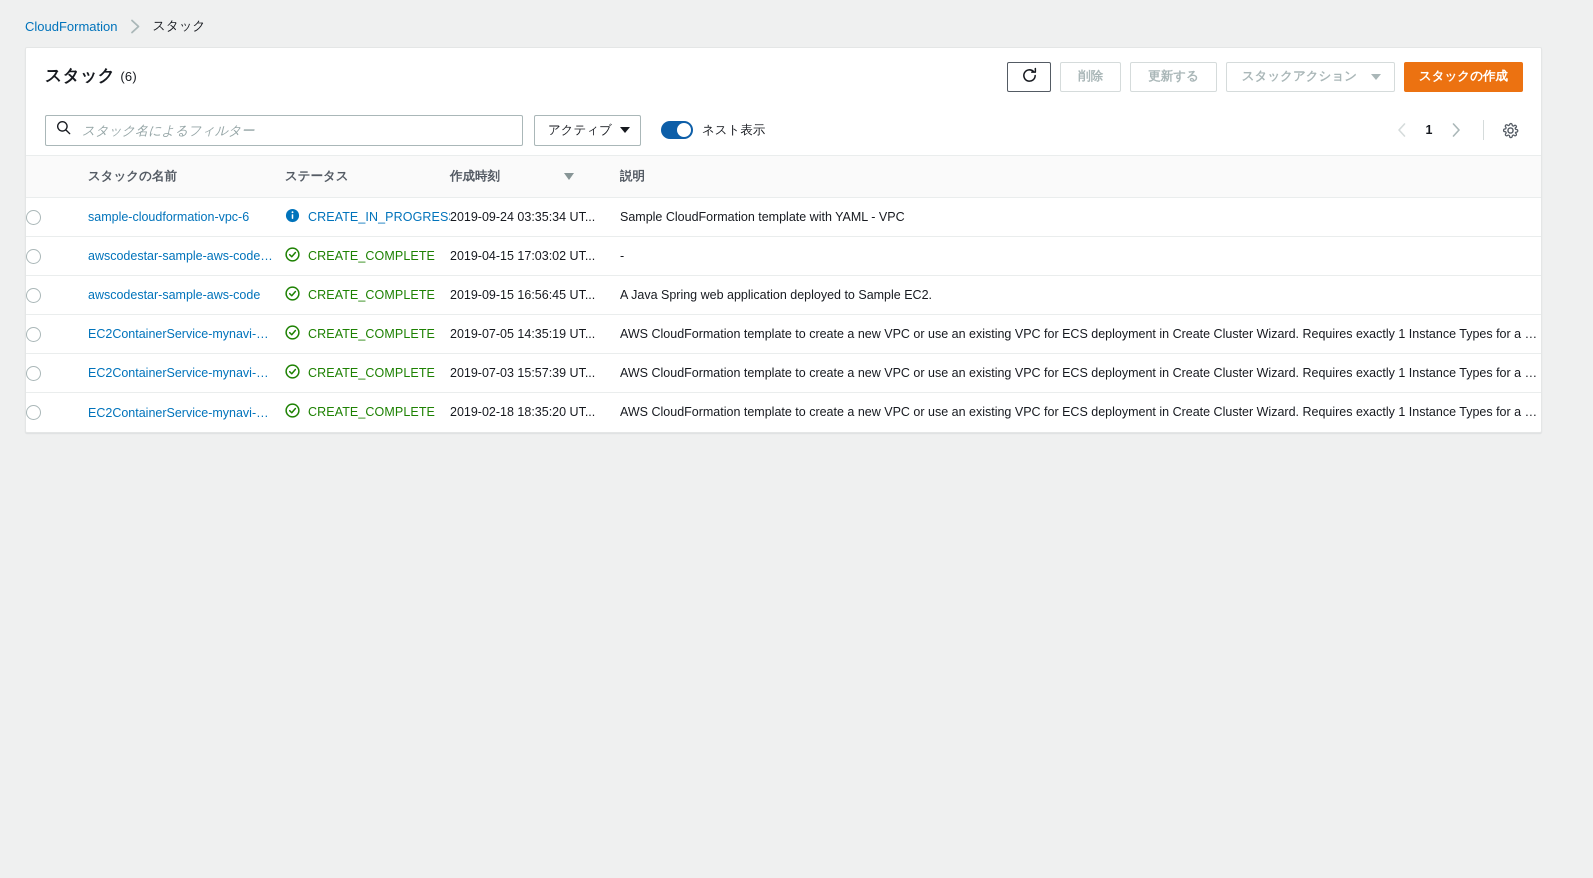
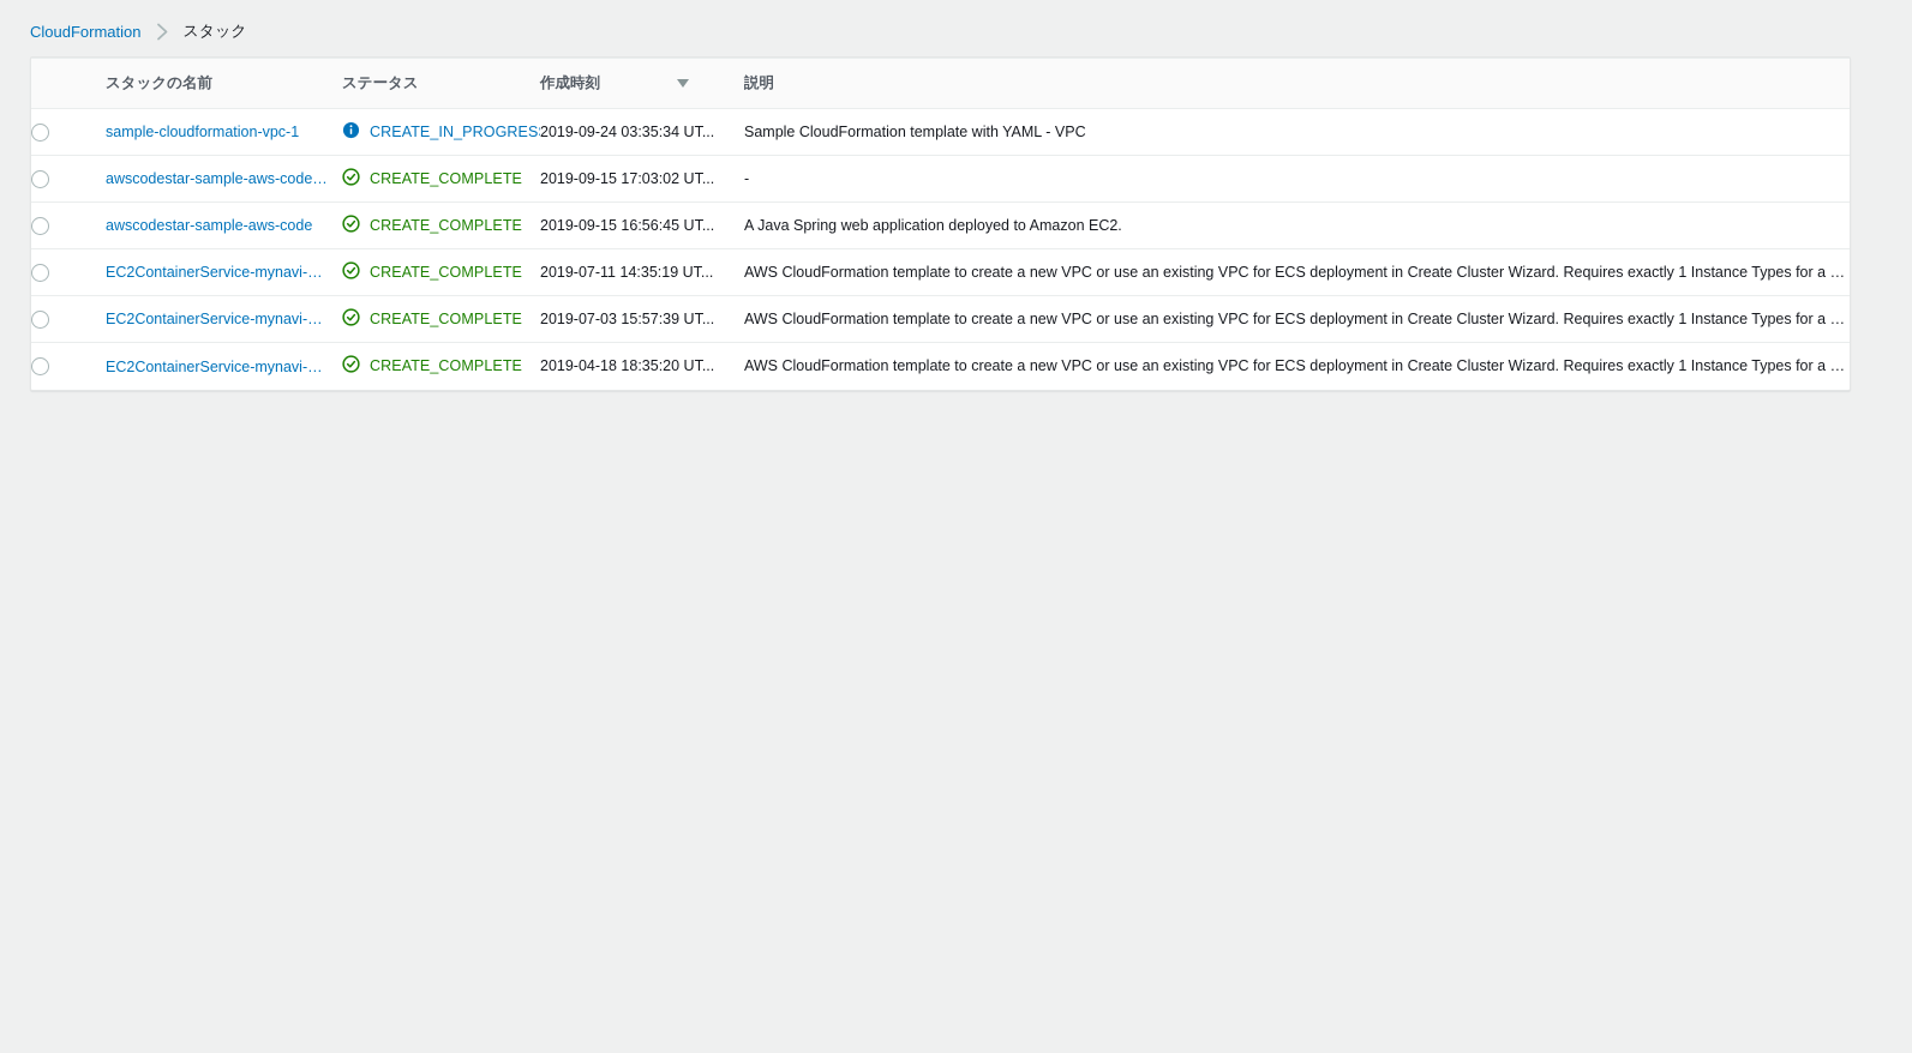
  CloudFormation
  スタック
- スタック (6)
- 削除
- 更新する
- スタックアクション
- スタックの作成
- スタック名によるフィルター
- アクティブ
- ネスト表示
- 1
  	スタックの名前	ステータス	作成時刻	説明
- 	sample-cloudformation-vpc-6	CREATE_IN_PROGRES	2019-09-24 03:35:34 UT...	Sample CloudFormation template with YAML - VPC
+ 	sample-cloudformation-vpc-1	CREATE_IN_PROGRES	2019-09-24 03:35:34 UT...	Sample CloudFormation template with YAML - VPC
- 	awscodestar-sample-aws-code-i..	CREATE_COMPLETE	2019-04-15 17:03:02 UT...	-
+ 	awscodestar-sample-aws-code-i..	CREATE_COMPLETE	2019-09-15 17:03:02 UT...	-
- 	awscodestar-sample-aws-code	CREATE_COMPLETE	2019-09-15 16:56:45 UT...	A Java Spring web application deployed to Sample EC2.
+ 	awscodestar-sample-aws-code	CREATE_COMPLETE	2019-09-15 16:56:45 UT...	A Java Spring web application deployed to Amazon EC2.
- 	EC2ContainerService-mynavi-sa.	CREATE_COMPLETE	2019-07-05 14:35:19 UT...	AWS CloudFormation template to create a new VPC or use an existing VPC for ECS deployment in Create Cluster Wizard. Requires exactly 1 Instance Types for a Sp
+ 	EC2ContainerService-mynavi-sa.	CREATE_COMPLETE	2019-07-11 14:35:19 UT...	AWS CloudFormation template to create a new VPC or use an existing VPC for ECS deployment in Create Cluster Wizard. Requires exactly 1 Instance Types for a Sp
  	EC2ContainerService-mynavi-sa.	CREATE_COMPLETE	2019-07-03 15:57:39 UT...	AWS CloudFormation template to create a new VPC or use an existing VPC for ECS deployment in Create Cluster Wizard. Requires exactly 1 Instance Types for a Sp
- 	EC2ContainerService-mynavi-sa.	CREATE_COMPLETE	2019-02-18 18:35:20 UT...	AWS CloudFormation template to create a new VPC or use an existing VPC for ECS deployment in Create Cluster Wizard. Requires exactly 1 Instance Types for a Sp
+ 	EC2ContainerService-mynavi-sa.	CREATE_COMPLETE	2019-04-18 18:35:20 UT...	AWS CloudFormation template to create a new VPC or use an existing VPC for ECS deployment in Create Cluster Wizard. Requires exactly 1 Instance Types for a Sp
